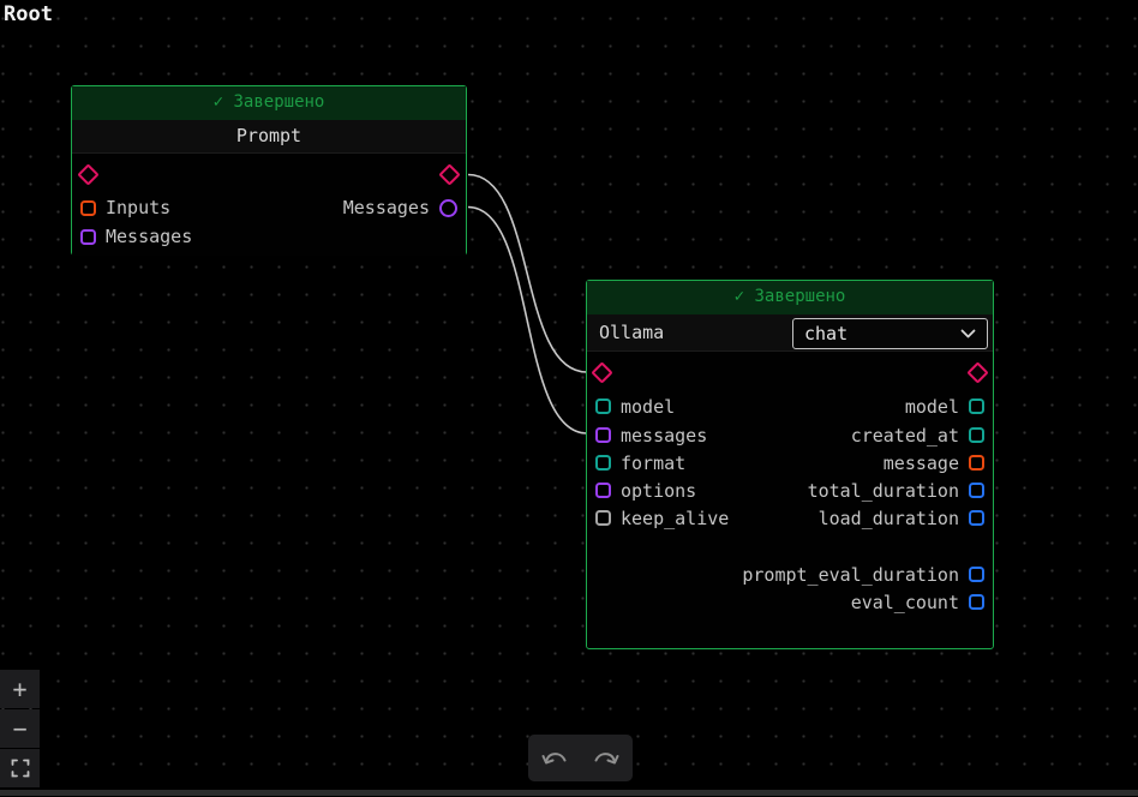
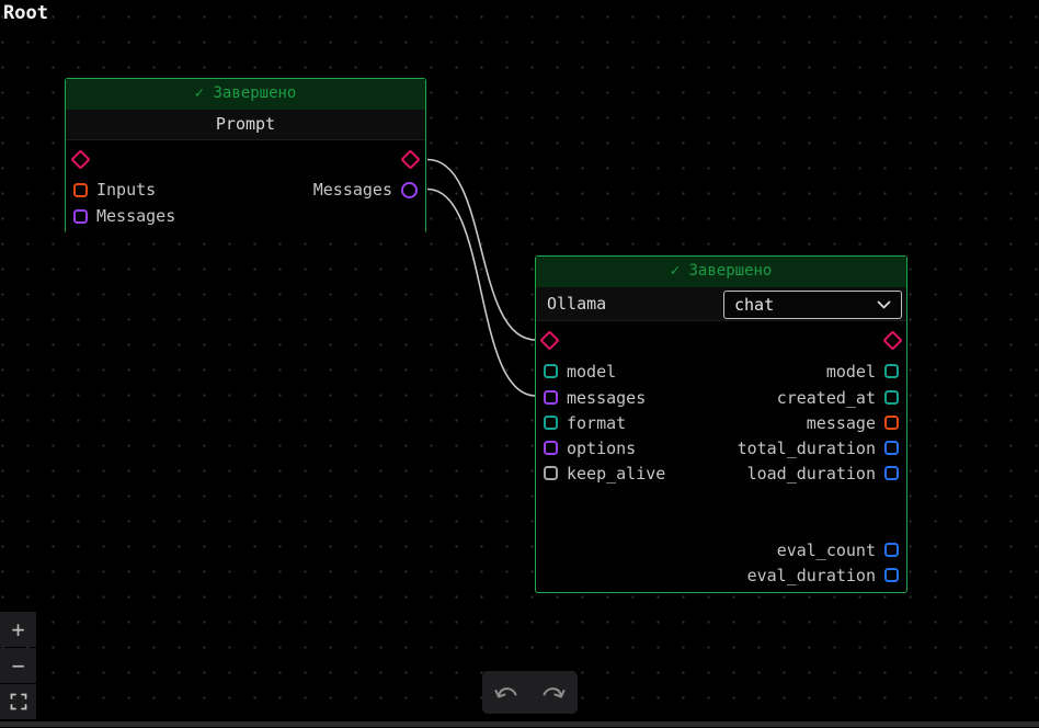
  Root
  ✓ Завершено
  Prompt
  Inputs
  Messages
  Messages
  ✓ Завершено
  Ollama
  chat
  model
  model
  messages
  created_at
  format
  message
  options
  total_duration
  keep_alive
  load_duration
- prompt_eval_duration
  eval_count
+ eval_duration
  +
  −
